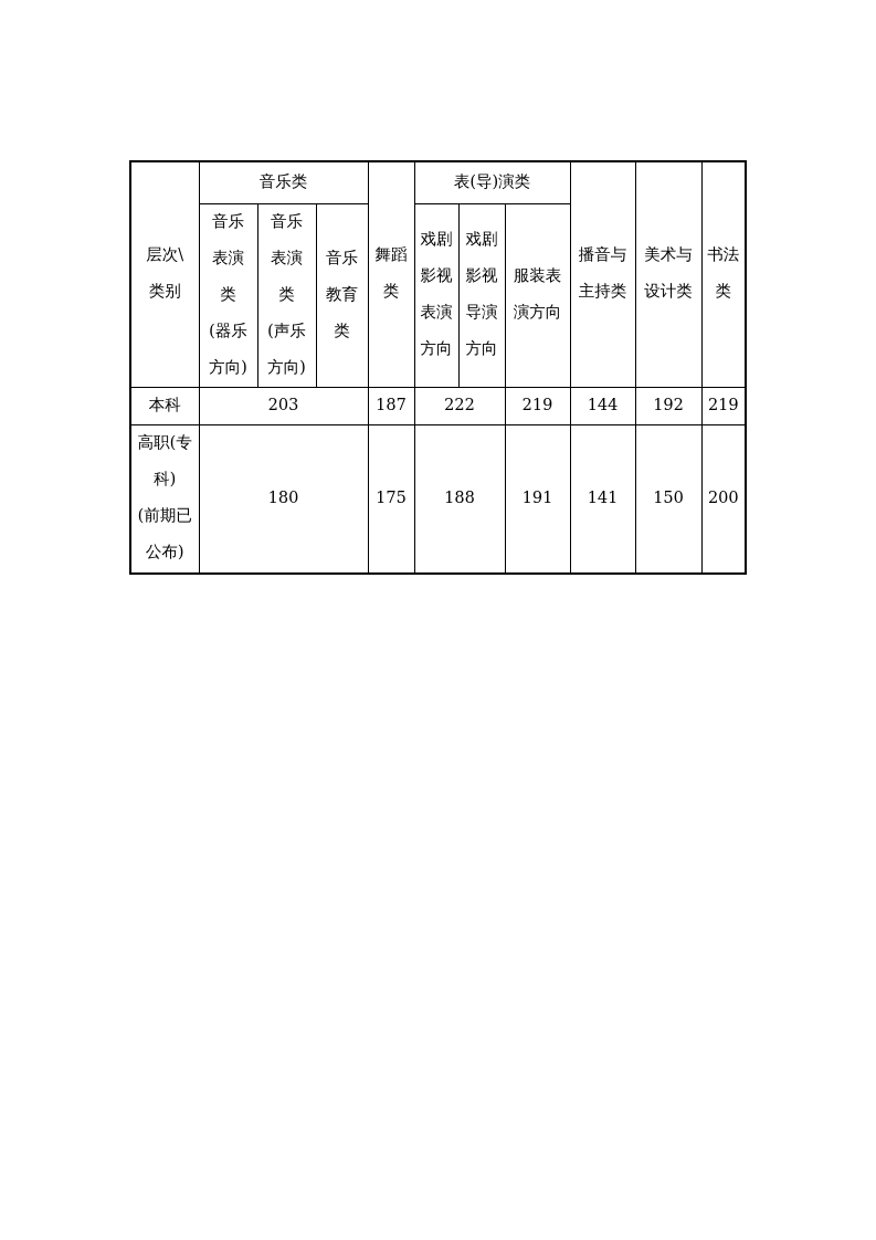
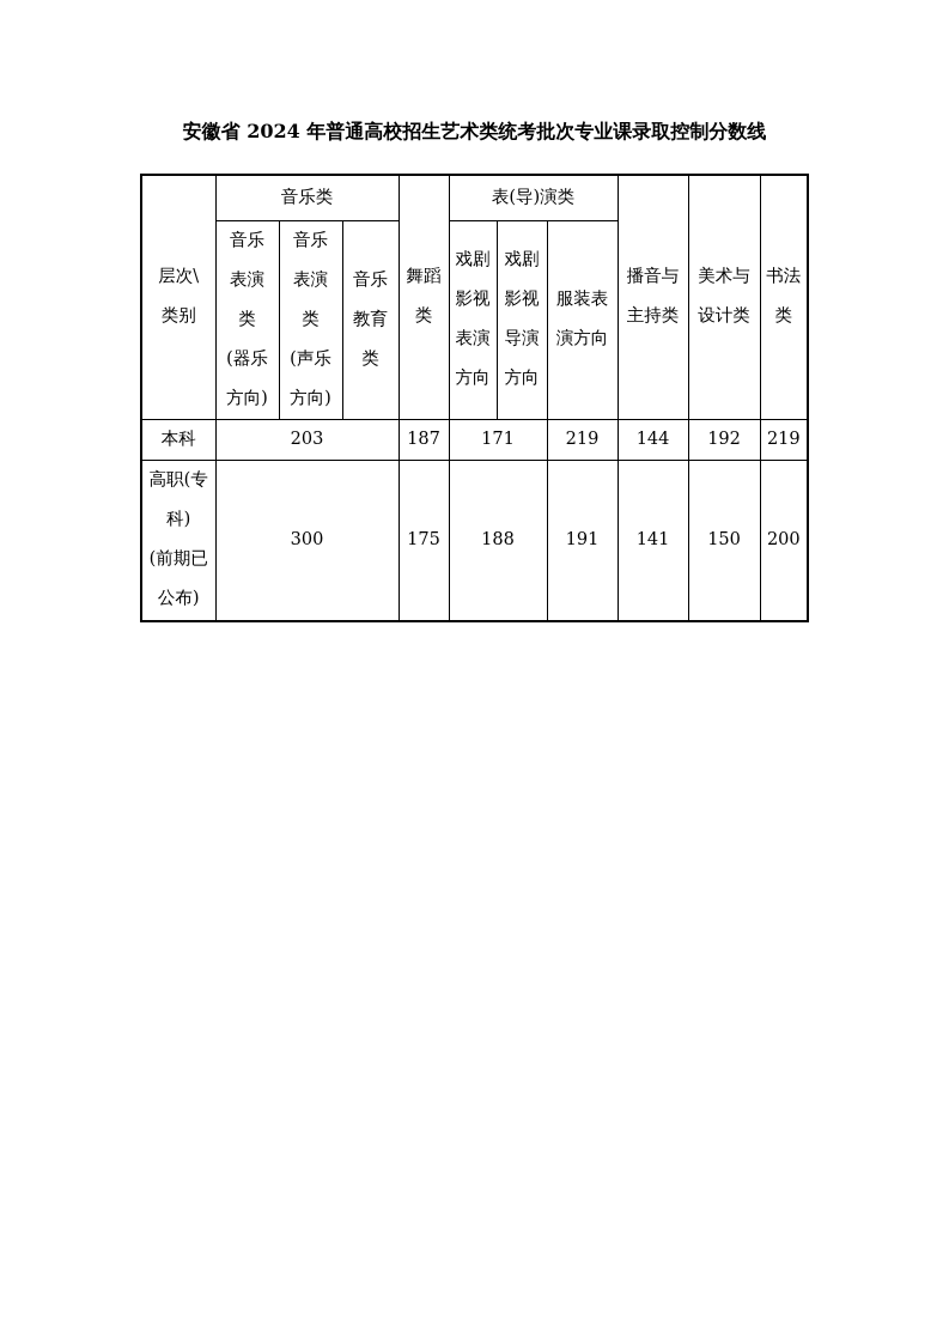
+ 安徽省 2024 年普通高校招生艺术类统考批次专业课录取控制分数线
  层次\ 类别	音乐类	舞蹈 类	表(导)演类	播音与 主持类	美术与 设计类	书法 类
  音乐 表演 类 (器乐 方向)	音乐 表演 类 (声乐 方向)	音乐 教育 类	戏剧 影视 表演 方向	戏剧 影视 导演 方向	服装表 演方向
- 本科	203	187	222	219	144	192	219
+ 本科	203	187	171	219	144	192	219
- 高职(专 科) (前期已 公布)	180	175	188	191	141	150	200
+ 高职(专 科) (前期已 公布)	300	175	188	191	141	150	200
